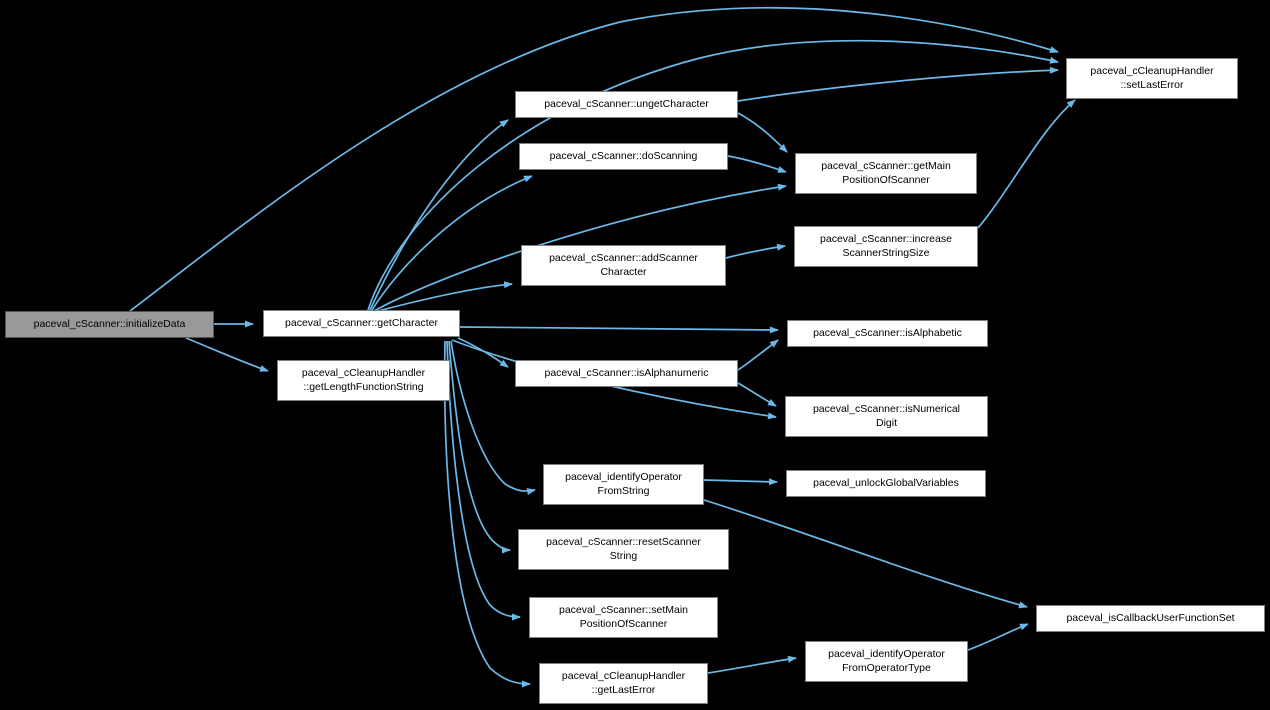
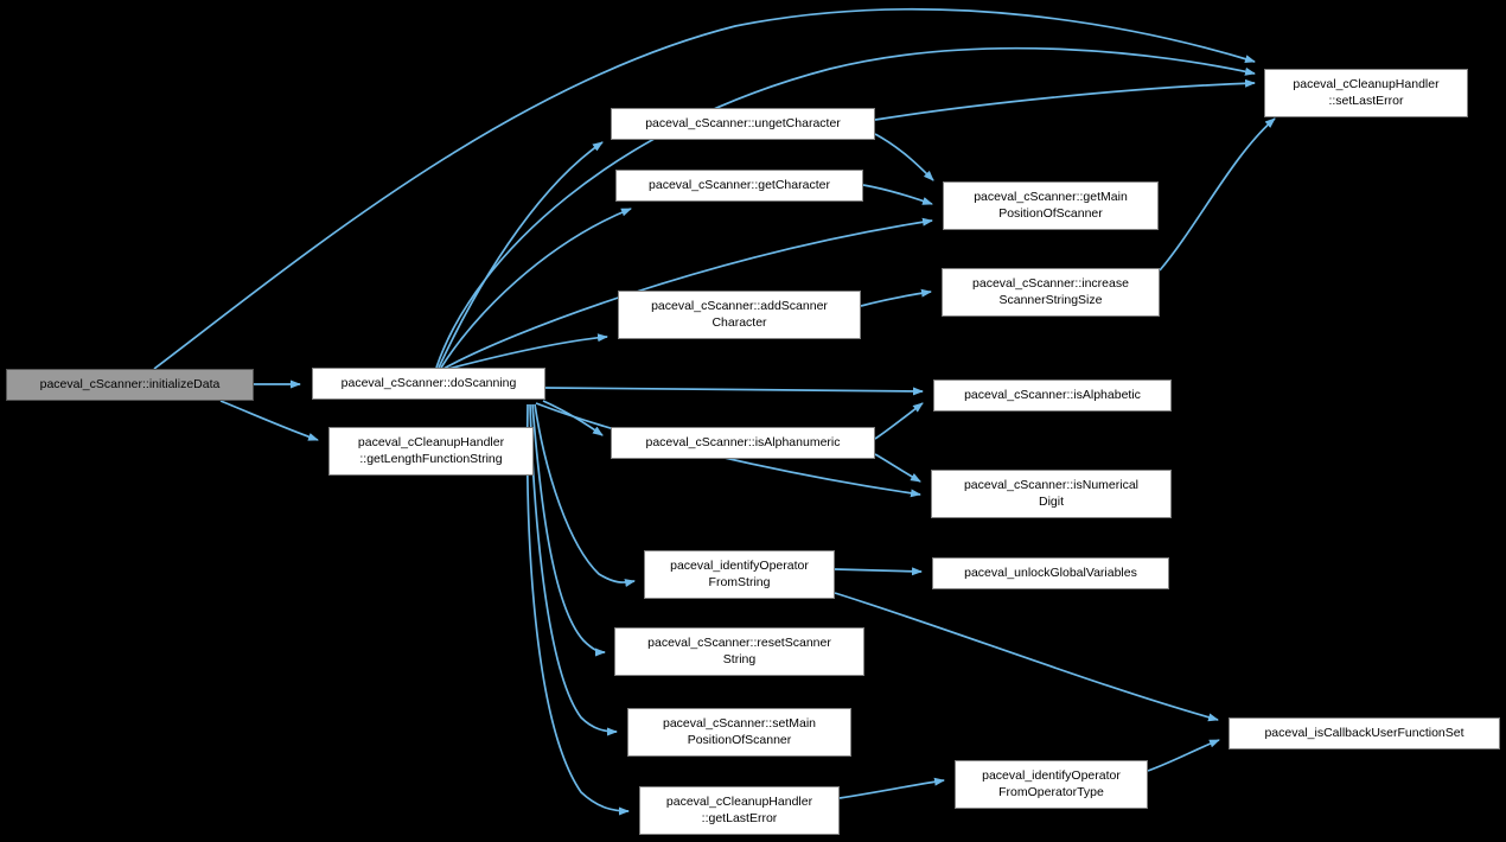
  paceval_cScanner::initializeData
- paceval_cScanner::getCharacter
+ paceval_cScanner::doScanning
  paceval_cCleanupHandler
  ::getLengthFunctionString
  paceval_cScanner::ungetCharacter
- paceval_cScanner::doScanning
+ paceval_cScanner::getCharacter
  paceval_cScanner::addScanner
  Character
  paceval_cScanner::isAlphanumeric
  paceval_identifyOperator
  FromString
  paceval_cScanner::resetScanner
  String
  paceval_cScanner::setMain
  PositionOfScanner
  paceval_cCleanupHandler
  ::getLastError
  paceval_cScanner::getMain
  PositionOfScanner
  paceval_cScanner::increase
  ScannerStringSize
  paceval_cScanner::isAlphabetic
  paceval_cScanner::isNumerical
  Digit
  paceval_unlockGlobalVariables
  paceval_identifyOperator
  FromOperatorType
  paceval_isCallbackUserFunctionSet
  paceval_cCleanupHandler
  ::setLastError
